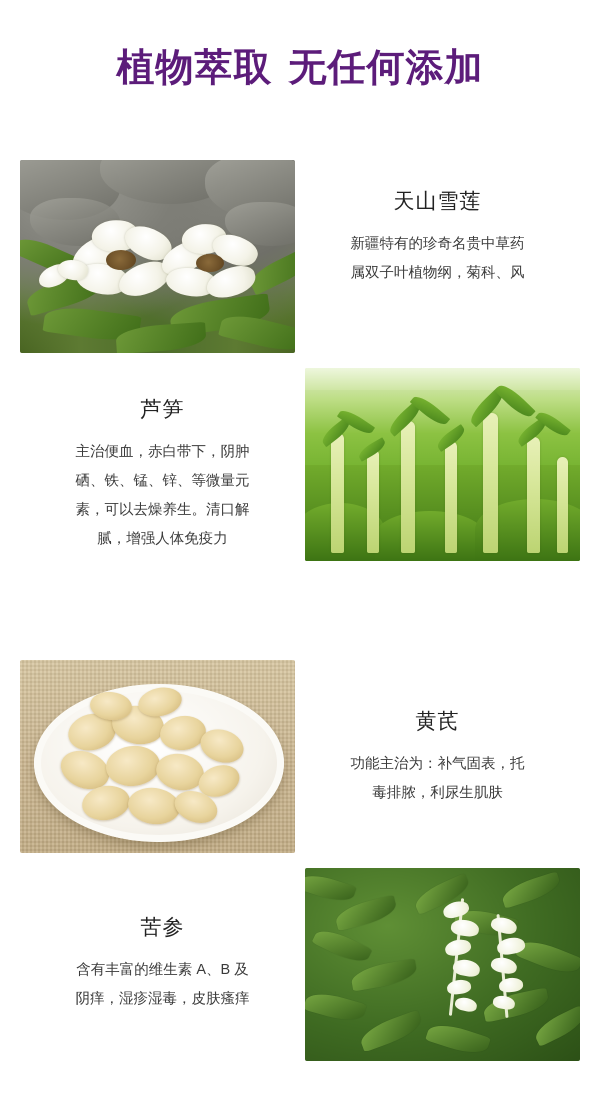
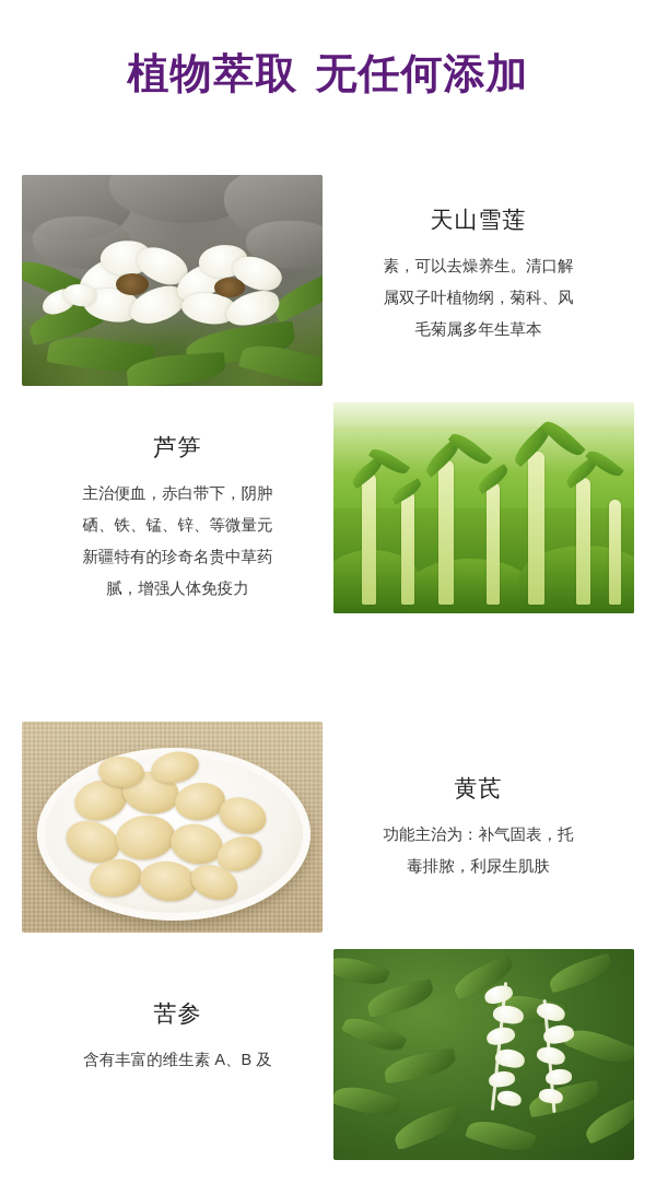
  植物萃取 无任何添加
  天山雪莲
- 新疆特有的珍奇名贵中草药
+ 素，可以去燥养生。清口解
  属双子叶植物纲，菊科、风
+ 毛菊属多年生草本
  芦笋
  主治便血，赤白带下，阴肿
  硒、铁、锰、锌、等微量元
- 素，可以去燥养生。清口解
+ 新疆特有的珍奇名贵中草药
  腻，增强人体免疫力
  黄芪
  功能主治为：补气固表，托
  毒排脓，利尿生肌肤
  苦参
  含有丰富的维生素 A、B 及
- 阴痒，湿疹湿毒，皮肤瘙痒
